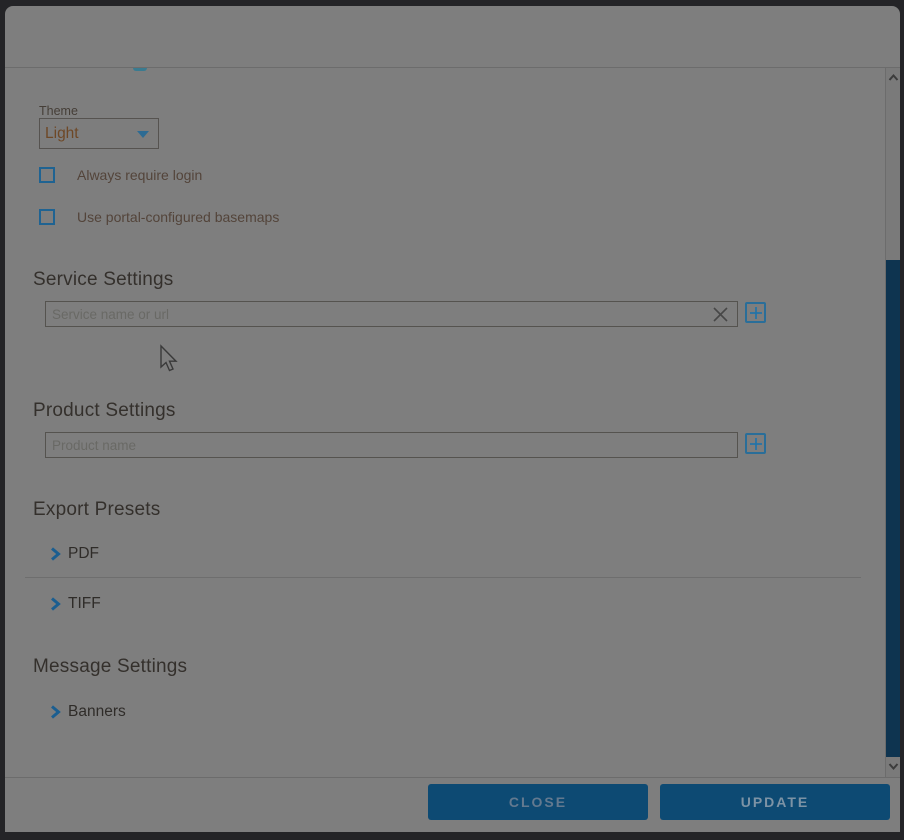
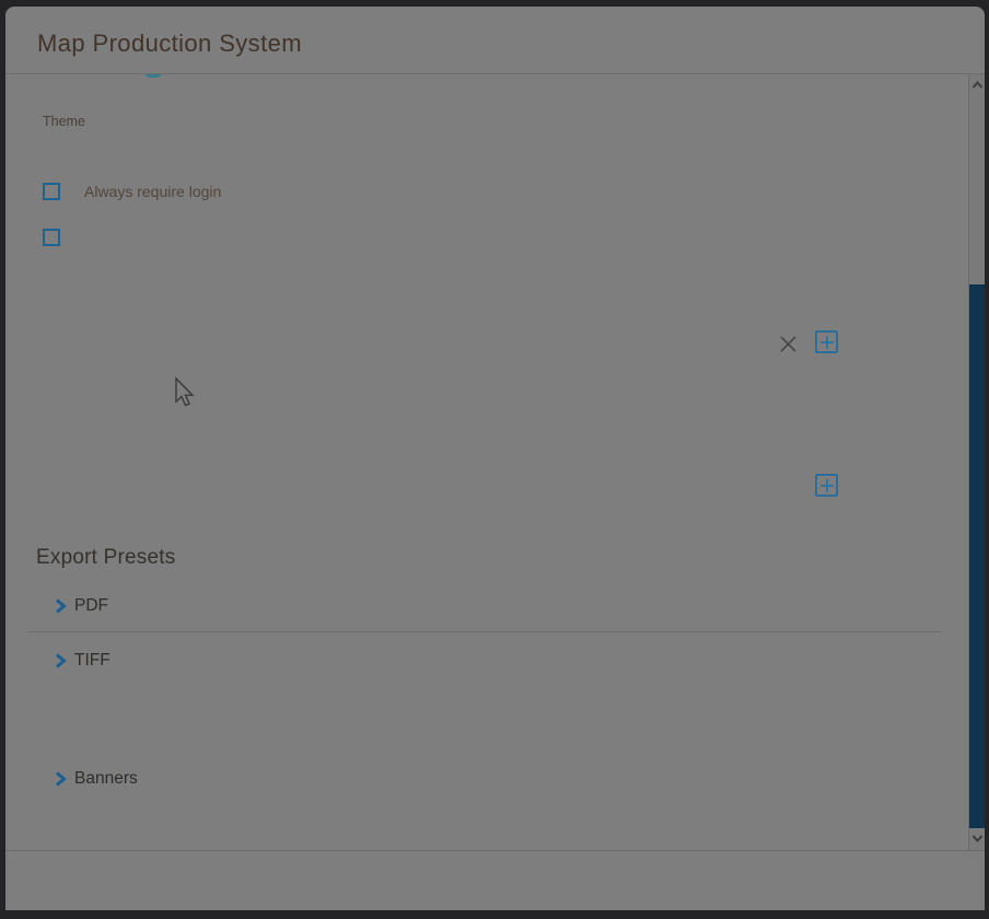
+ Map Production System
  Theme
- Light
  Always require login
- Use portal-configured basemaps
- Service Settings
- Service name or url
- Product Settings
- Product name
  Export Presets
  PDF
  TIFF
- Message Settings
  Banners
- CLOSE
- UPDATE
